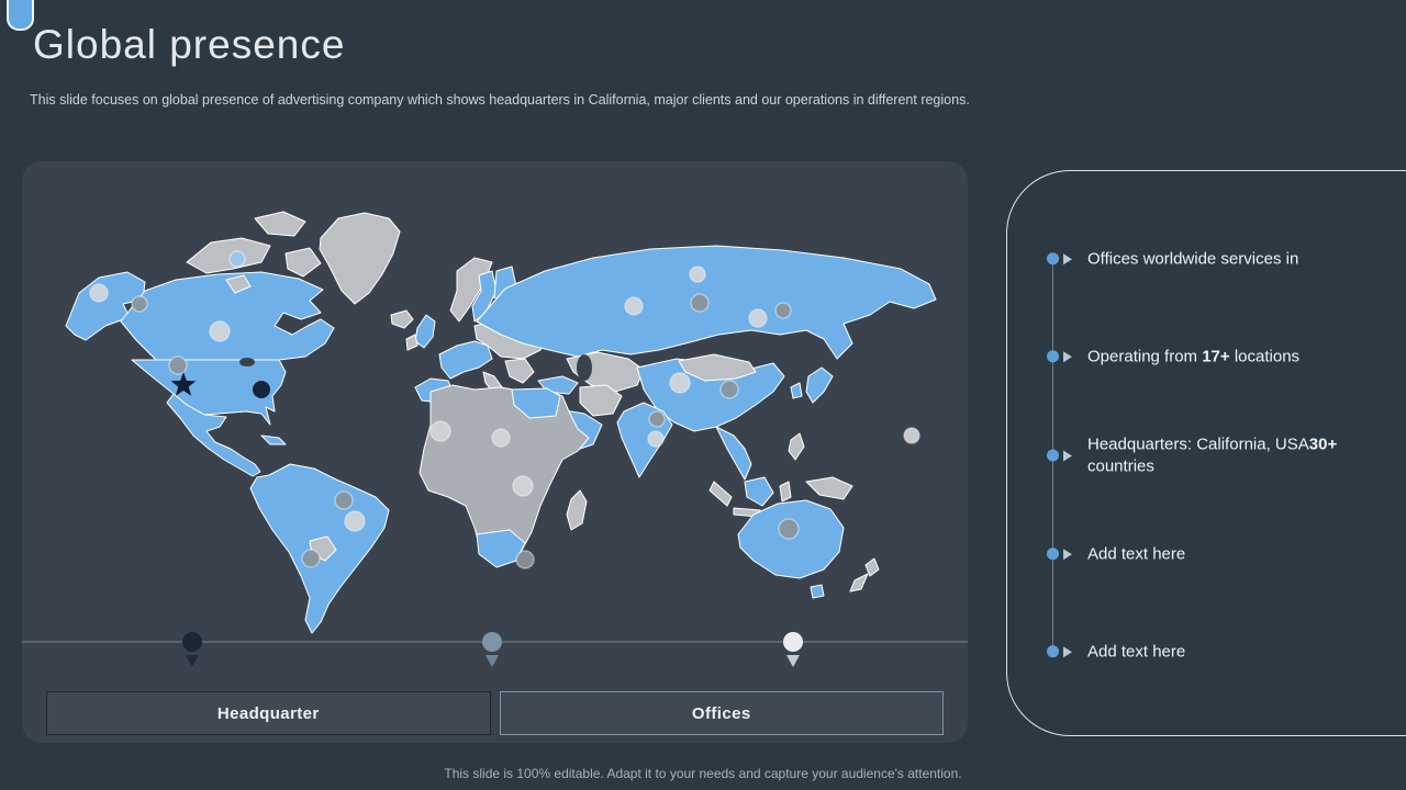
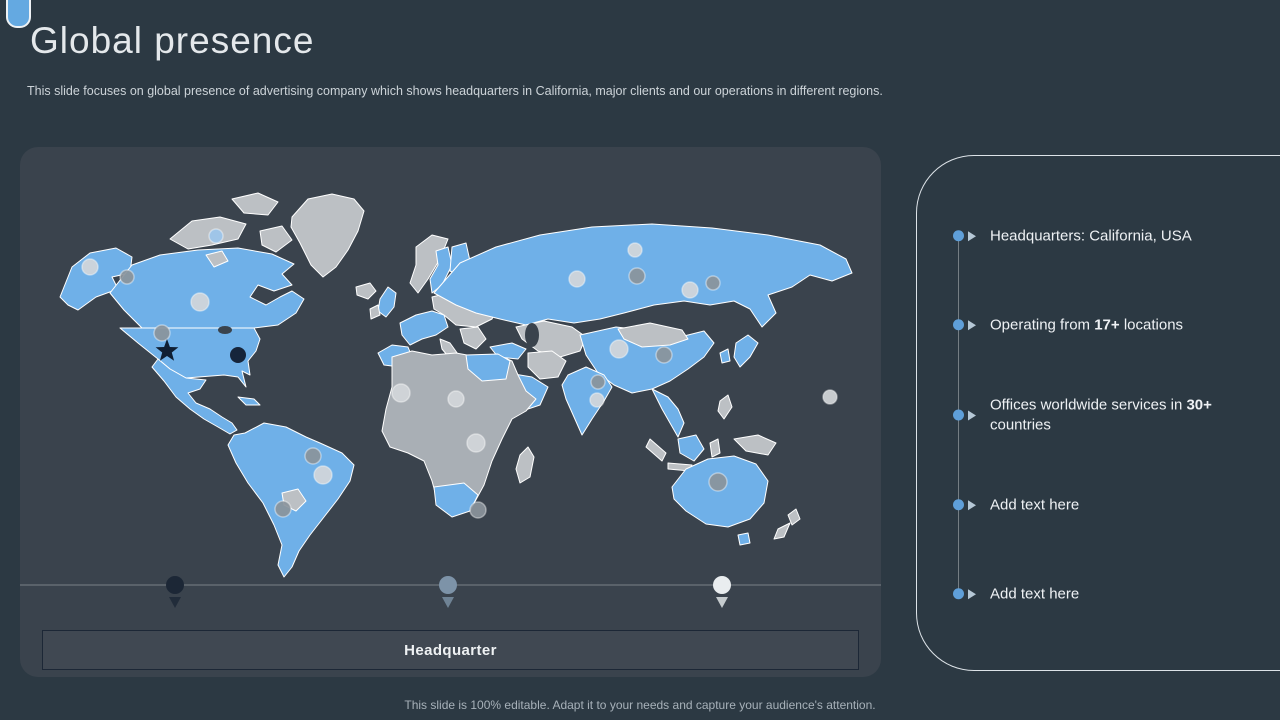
  Global presence
  This slide focuses on global presence of advertising company which shows headquarters in California, major clients and our operations in different regions.
  Headquarter
- Offices
- Offices worldwide services in
+ Headquarters: California, USA
  Operating from 17+ locations
- Headquarters: California, USA30+ countries
+ Offices worldwide services in 30+ countries
  Add text here
  Add text here
  This slide is 100% editable. Adapt it to your needs and capture your audience's attention.
